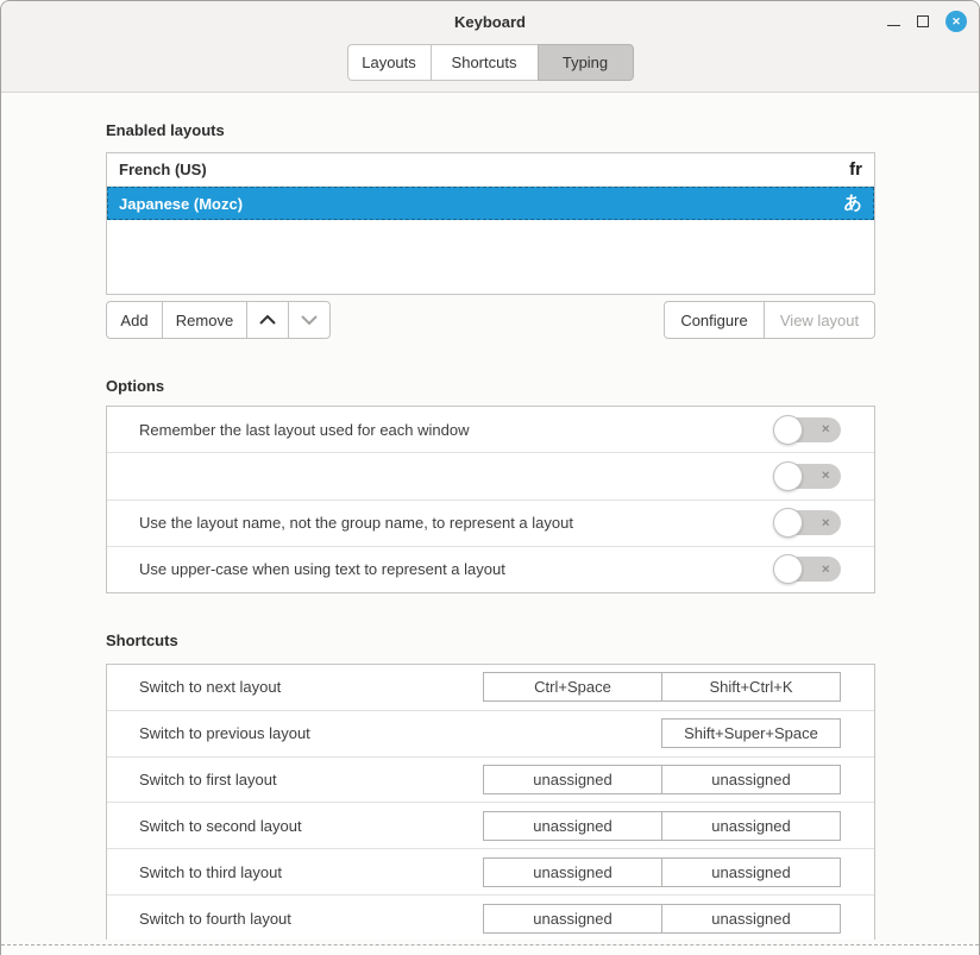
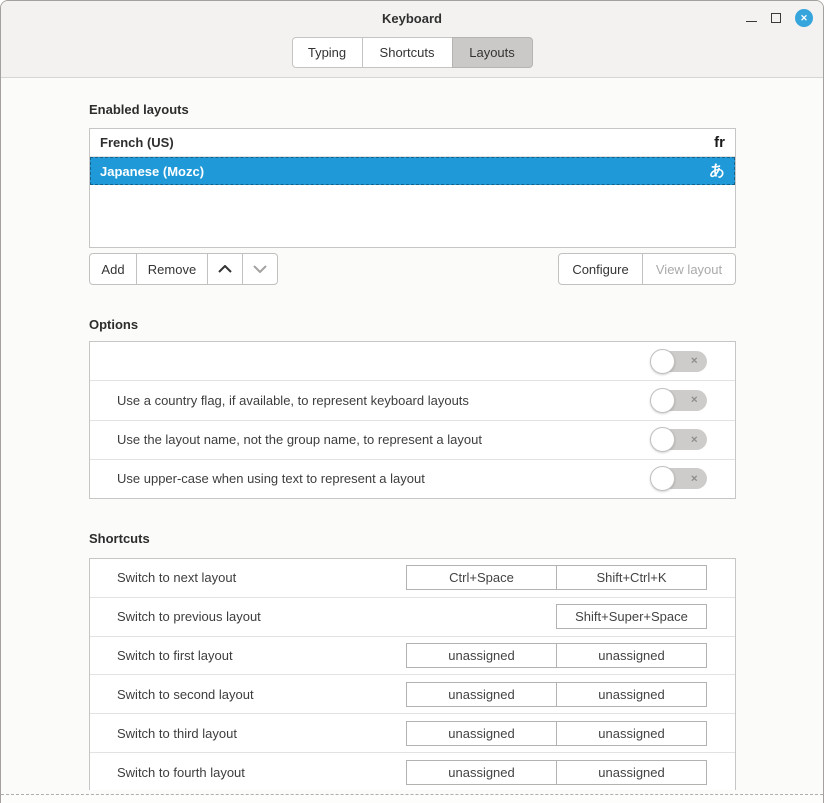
  Keyboard
  ✕
- Layouts
+ Typing
  Shortcuts
- Typing
+ Layouts
  Enabled layouts
  French (US)
  fr
  Japanese (Mozc)
  あ
  Add
  Remove
  Configure
  View layout
  Options
- Remember the last layout used for each window
  ✕
+ Use a country flag, if available, to represent keyboard layouts
  ✕
  Use the layout name, not the group name, to represent a layout
  ✕
  Use upper-case when using text to represent a layout
  ✕
  Shortcuts
  Switch to next layout
  Ctrl+Space
  Shift+Ctrl+K
  Switch to previous layout
  Shift+Super+Space
  Switch to first layout
  unassigned
  unassigned
  Switch to second layout
  unassigned
  unassigned
  Switch to third layout
  unassigned
  unassigned
  Switch to fourth layout
  unassigned
  unassigned
